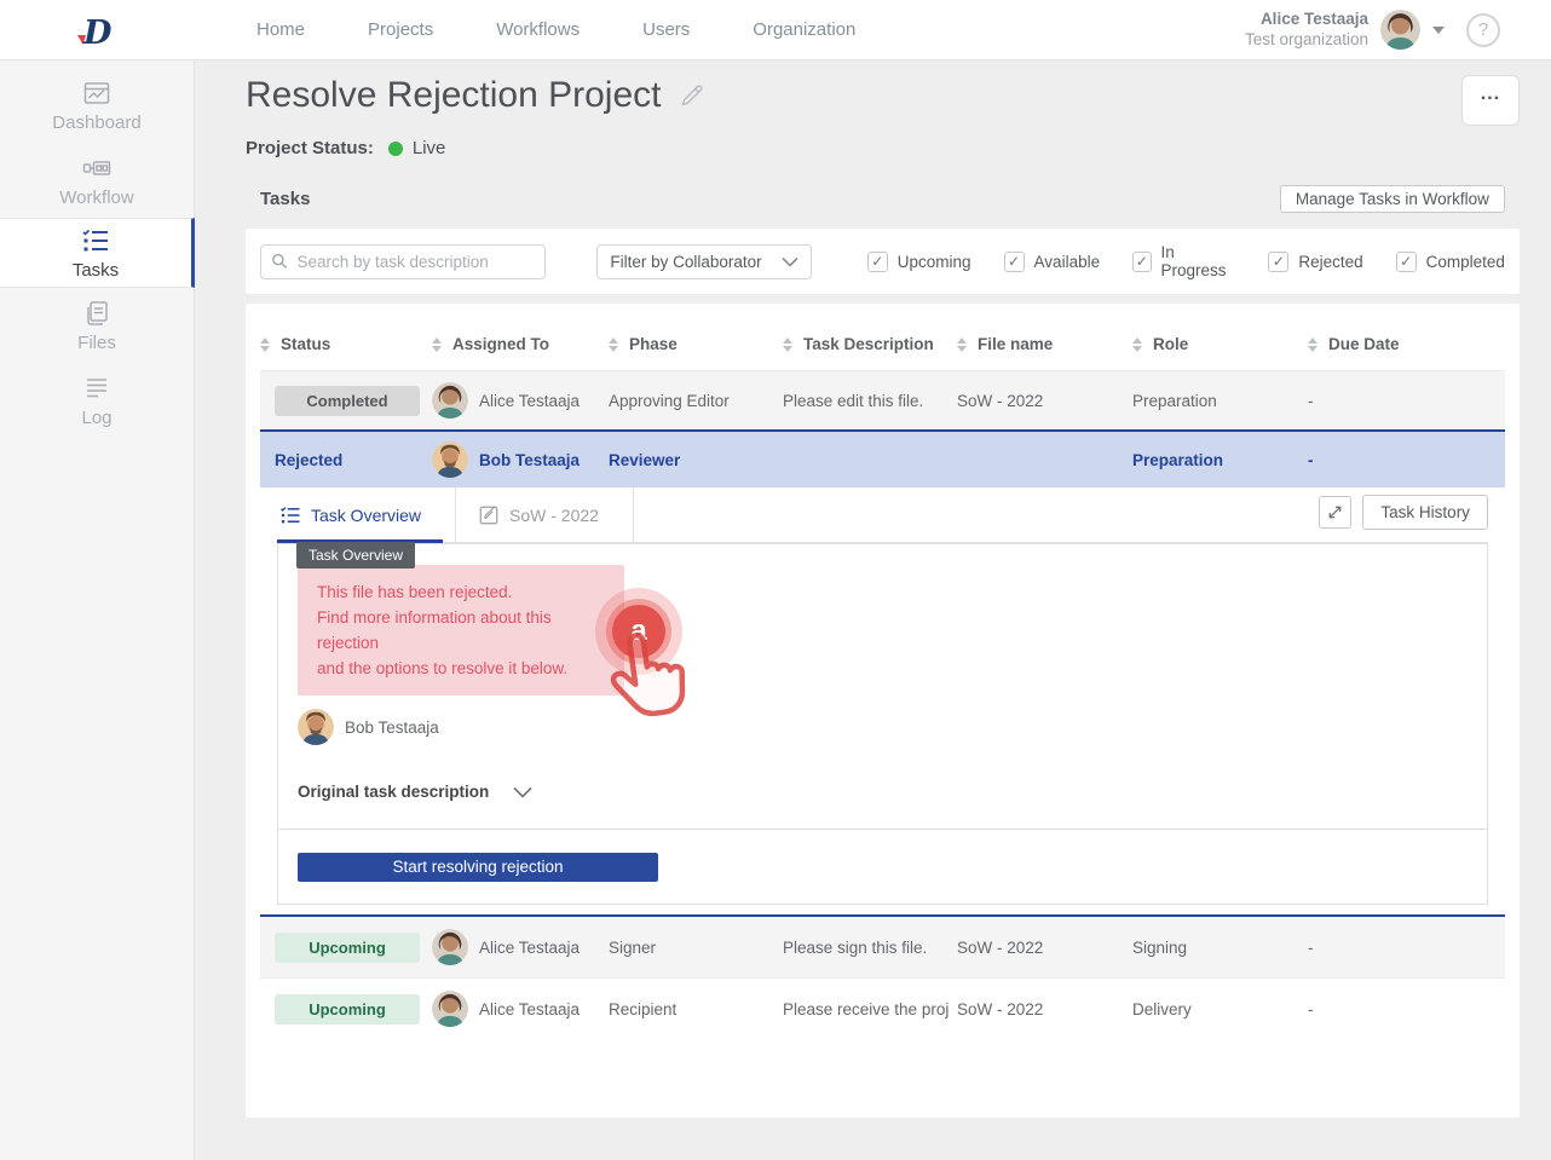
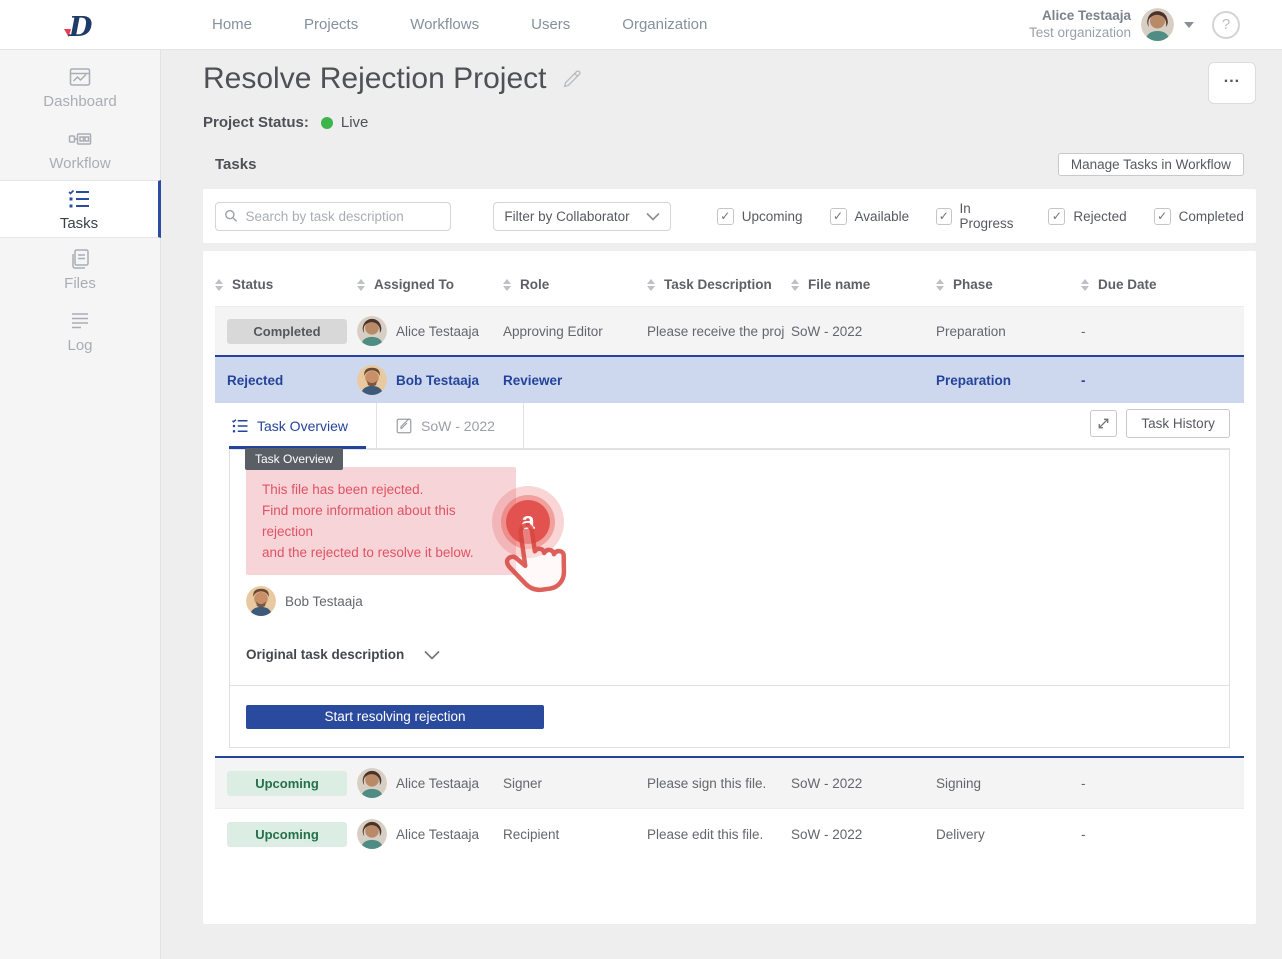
  D
  Home
  Projects
  Workflows
  Users
  Organization
  Alice Testaaja
  Test organization
  ?
  Dashboard
  Workflow
  Tasks
  Files
  Log
  Resolve Rejection Project
  ...
  Project Status:
  Live
  Tasks
  Manage Tasks in Workflow
  Search by task description
  Filter by Collaborator
  Upcoming
  Available
  In Progress
  Rejected
  Completed
  Status
  Assigned To
- Phase
+ Role
  Task Description
  File name
- Role
+ Phase
  Due Date
  Completed
  Alice Testaaja
  Approving Editor
- Please edit this file.
+ Please receive the proj
  SoW - 2022
  Preparation
  -
  Rejected
  Bob Testaaja
  Reviewer
  Preparation
  -
  Task Overview
  SoW - 2022
  Task History
  Task Overview
  This file has been rejected.
  Find more information about this rejection
- and the options to resolve it below.
+ and the rejected to resolve it below.
  Bob Testaaja
  Original task description
  Start resolving rejection
  Upcoming
  Alice Testaaja
  Signer
  Please sign this file.
  SoW - 2022
  Signing
  -
  Upcoming
  Alice Testaaja
  Recipient
- Please receive the proj
+ Please edit this file.
  SoW - 2022
  Delivery
  -
  a
